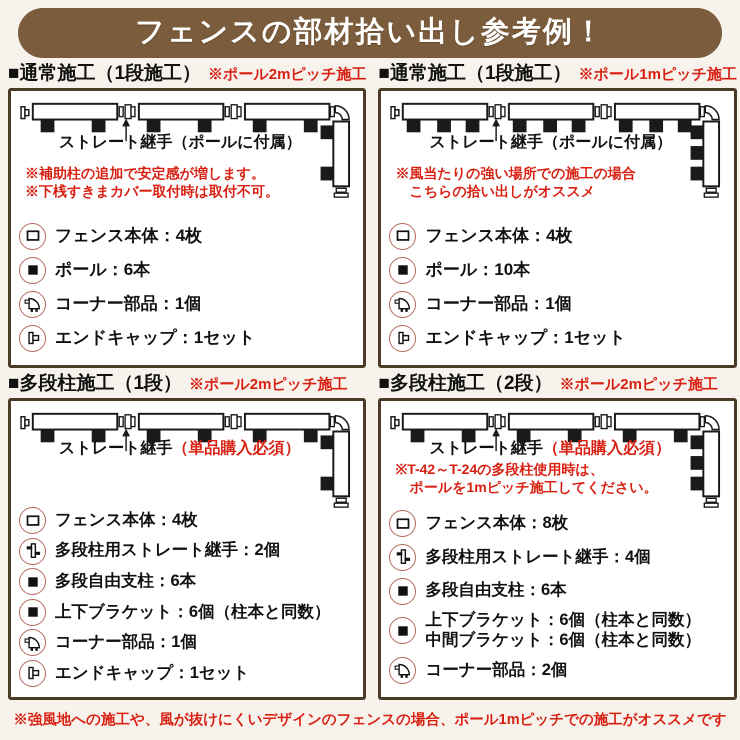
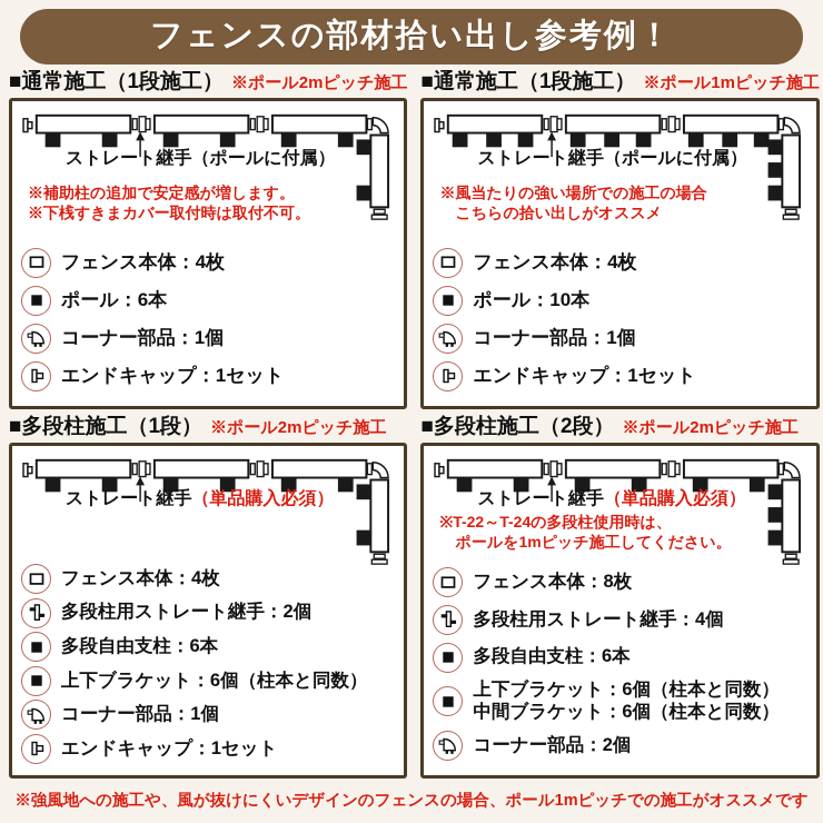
  フェンスの部材拾い出し参考例！
  ■通常施工（1段施工）
  ※ポール2mピッチ施工
  ストレート継手（ポールに付属）
  ※補助柱の追加で安定感が増します。
  ※下桟すきまカバー取付時は取付不可。
  フェンス本体：4枚
  ポール：6本
  コーナー部品：1個
  エンドキャップ：1セット
  ■通常施工（1段施工）
  ※ポール1mピッチ施工
  ストレート継手（ポールに付属）
  ※風当たりの強い場所での施工の場合
  こちらの拾い出しがオススメ
  フェンス本体：4枚
  ポール：10本
  コーナー部品：1個
  エンドキャップ：1セット
  ■多段柱施工（1段）
  ※ポール2mピッチ施工
  ストレート継手（単品購入必須）
  フェンス本体：4枚
  多段柱用ストレート継手：2個
  多段自由支柱：6本
  上下ブラケット：6個（柱本と同数）
  コーナー部品：1個
  エンドキャップ：1セット
  ■多段柱施工（2段）
  ※ポール2mピッチ施工
  ストレート継手（単品購入必須）
- ※T-42～T-24の多段柱使用時は、
+ ※T-22～T-24の多段柱使用時は、
  ポールを1mピッチ施工してください。
  フェンス本体：8枚
  多段柱用ストレート継手：4個
  多段自由支柱：6本
  上下ブラケット：6個（柱本と同数）
  中間ブラケット：6個（柱本と同数）
  コーナー部品：2個
  ※強風地への施工や、風が抜けにくいデザインのフェンスの場合、ポール1mピッチでの施工がオススメです
